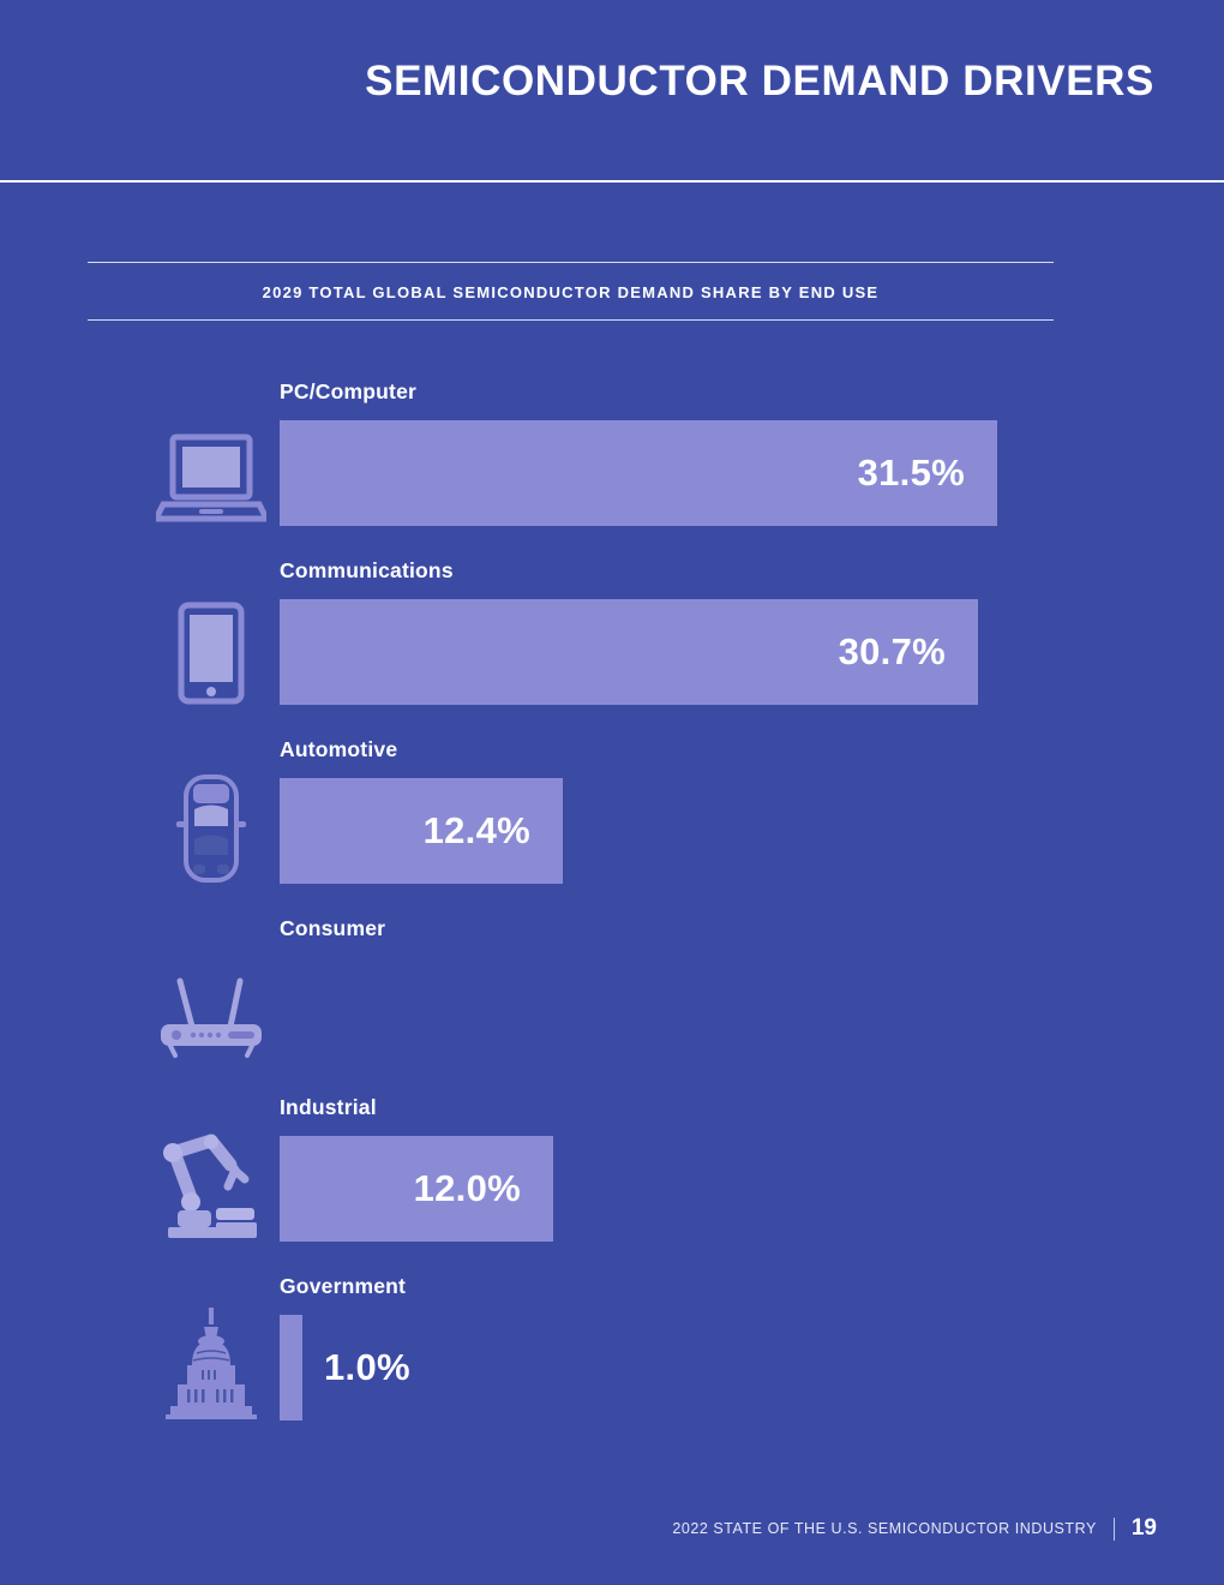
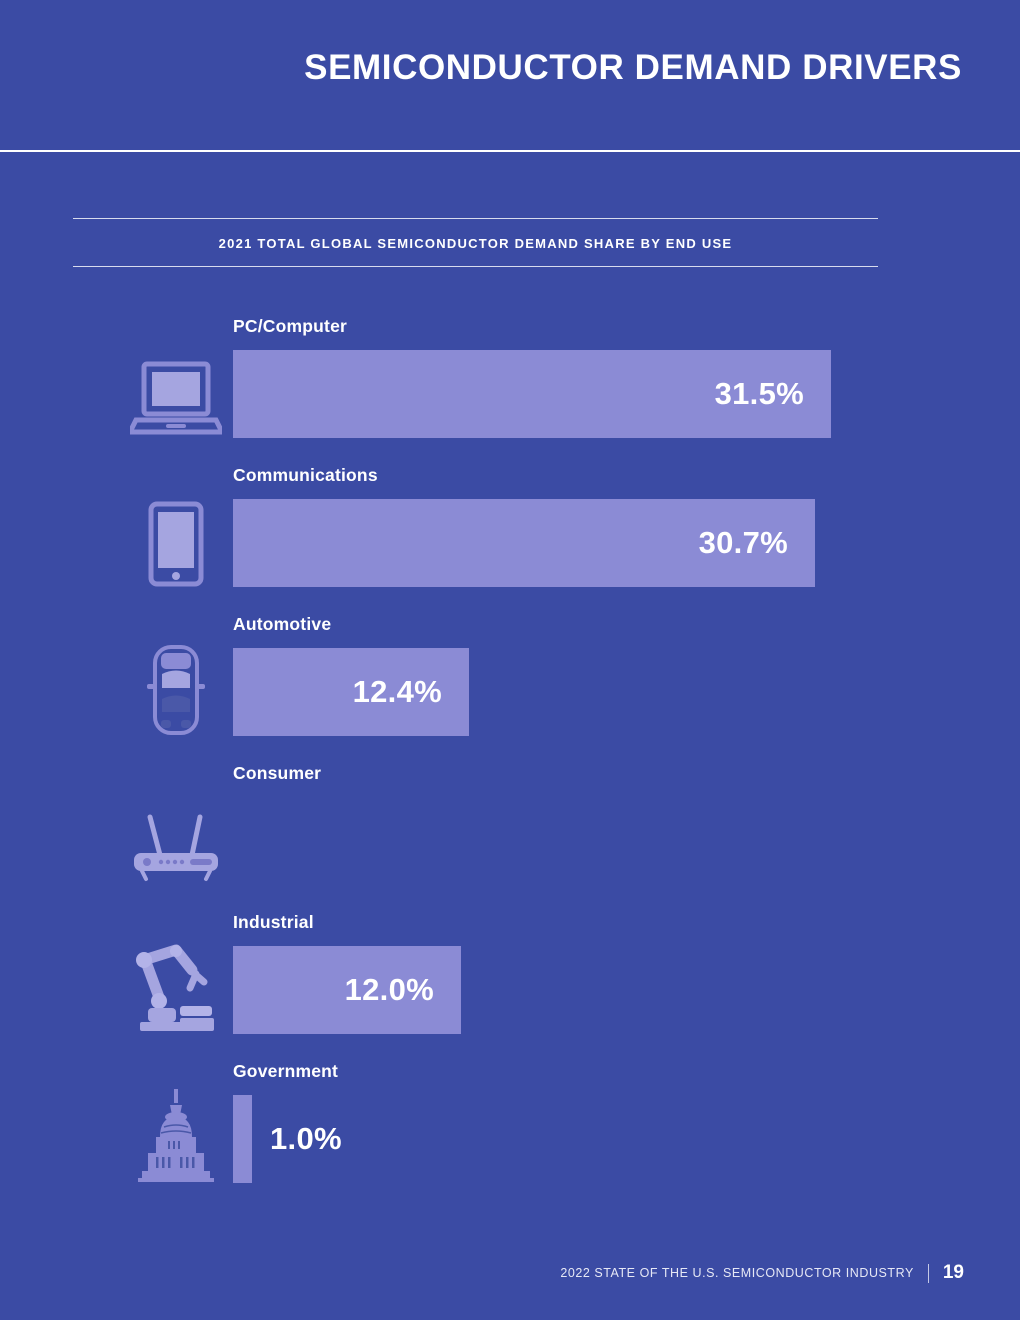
  SEMICONDUCTOR DEMAND DRIVERS
- 2029 TOTAL GLOBAL SEMICONDUCTOR DEMAND SHARE BY END USE
+ 2021 TOTAL GLOBAL SEMICONDUCTOR DEMAND SHARE BY END USE
  PC/Computer
  31.5%
  Communications
  30.7%
  Automotive
  12.4%
  Consumer
  Industrial
  12.0%
  Government
  1.0%
  2022 STATE OF THE U.S. SEMICONDUCTOR INDUSTRY
  19
